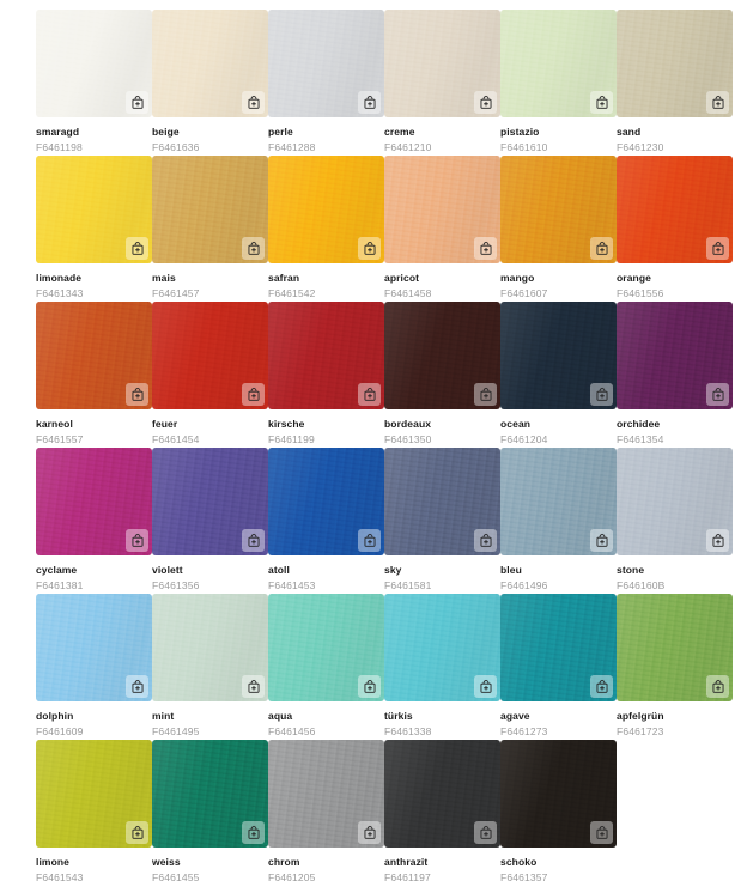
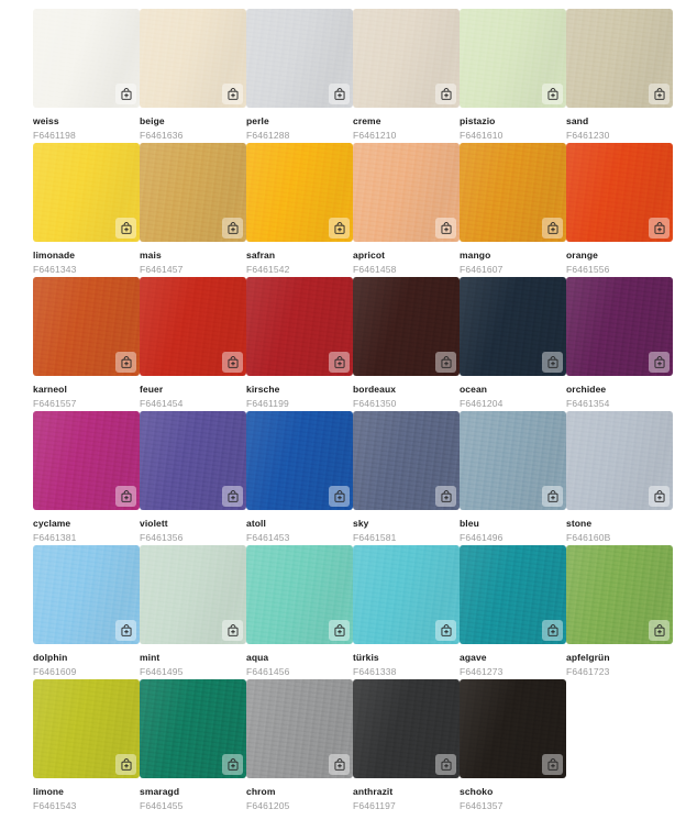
- smaragd
+ weiss
  F6461198
  beige
  F6461636
  perle
  F6461288
  creme
  F6461210
  pistazio
  F6461610
  sand
  F6461230
  limonade
  F6461343
  mais
  F6461457
  safran
  F6461542
  apricot
  F6461458
  mango
  F6461607
  orange
  F6461556
  karneol
  F6461557
  feuer
  F6461454
  kirsche
  F6461199
  bordeaux
  F6461350
  ocean
  F6461204
  orchidee
  F6461354
  cyclame
  F6461381
  violett
  F6461356
  atoll
  F6461453
  sky
  F6461581
  bleu
  F6461496
  stone
  F646160B
  dolphin
  F6461609
  mint
  F6461495
  aqua
  F6461456
  türkis
  F6461338
  agave
  F6461273
  apfelgrün
  F6461723
  limone
  F6461543
- weiss
+ smaragd
  F6461455
  chrom
  F6461205
  anthrazit
  F6461197
  schoko
  F6461357
